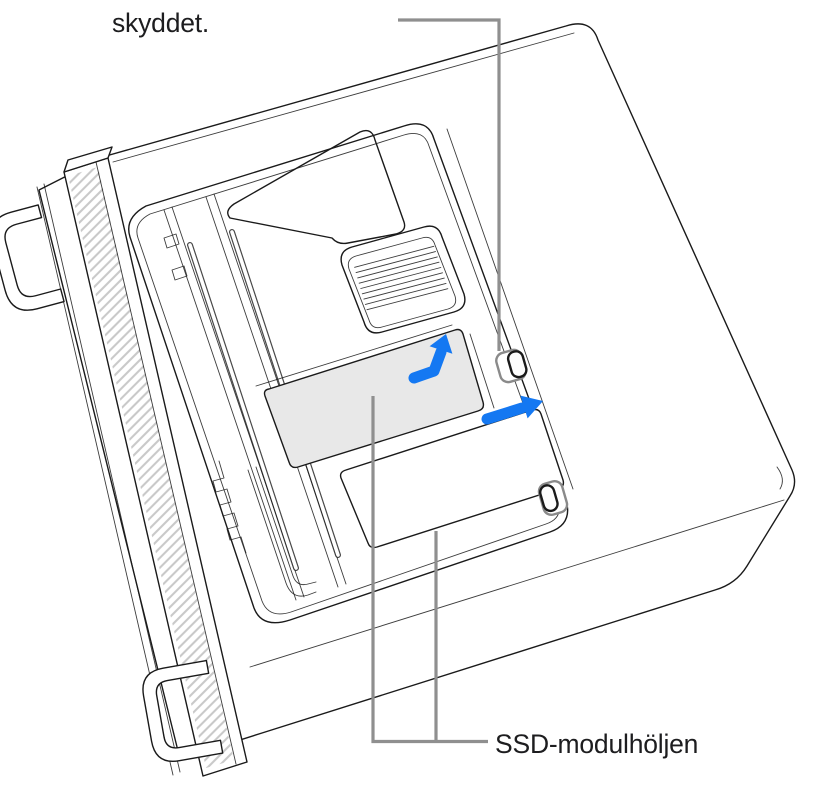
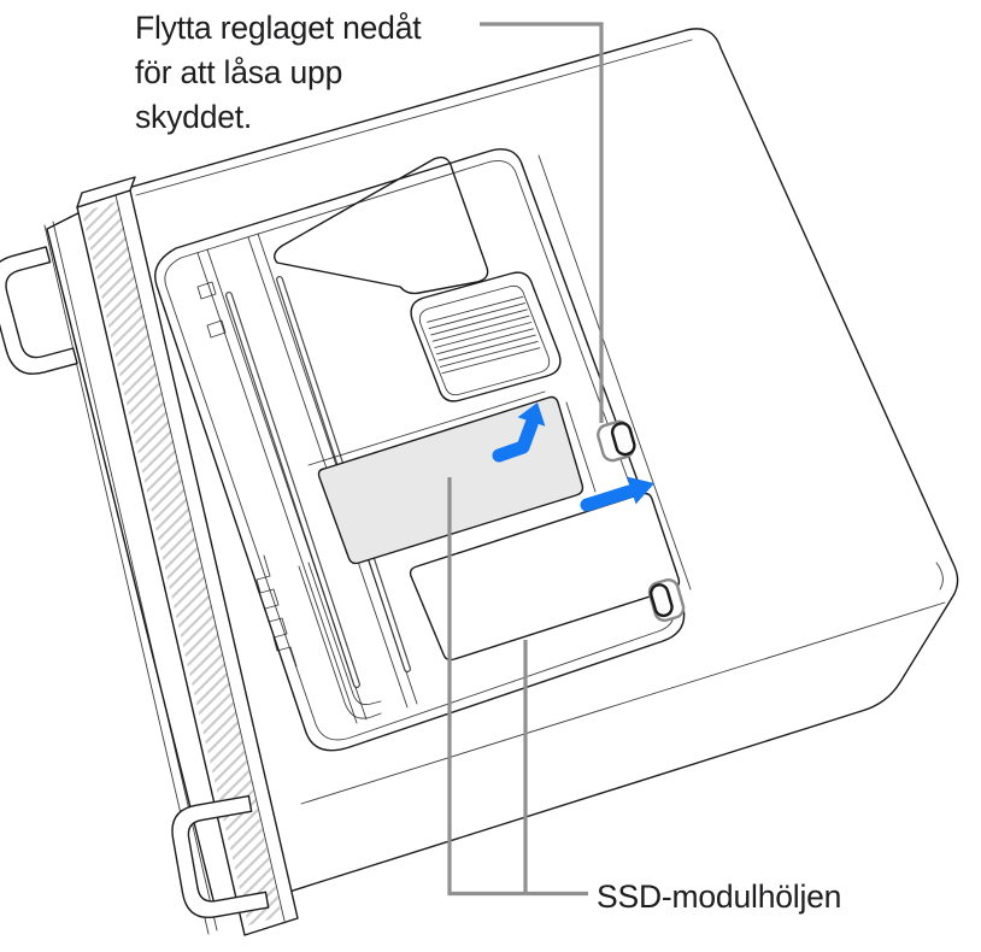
+ Flytta reglaget nedåt
+ för att låsa upp
  skyddet.
  SSD-modulhöljen
